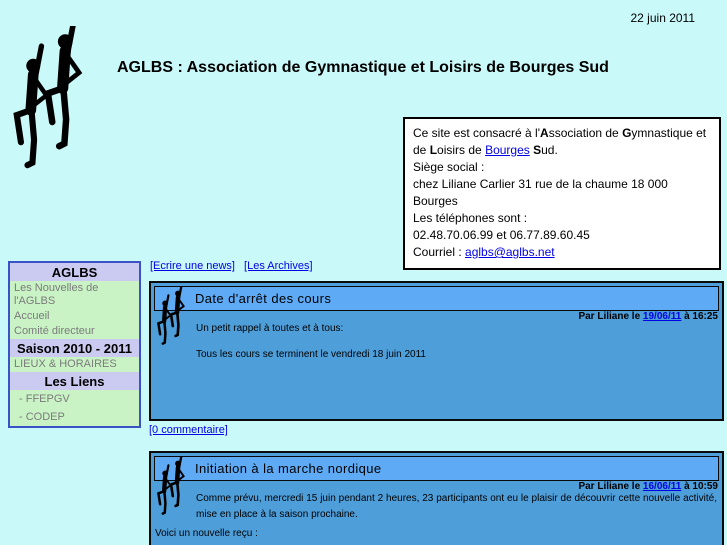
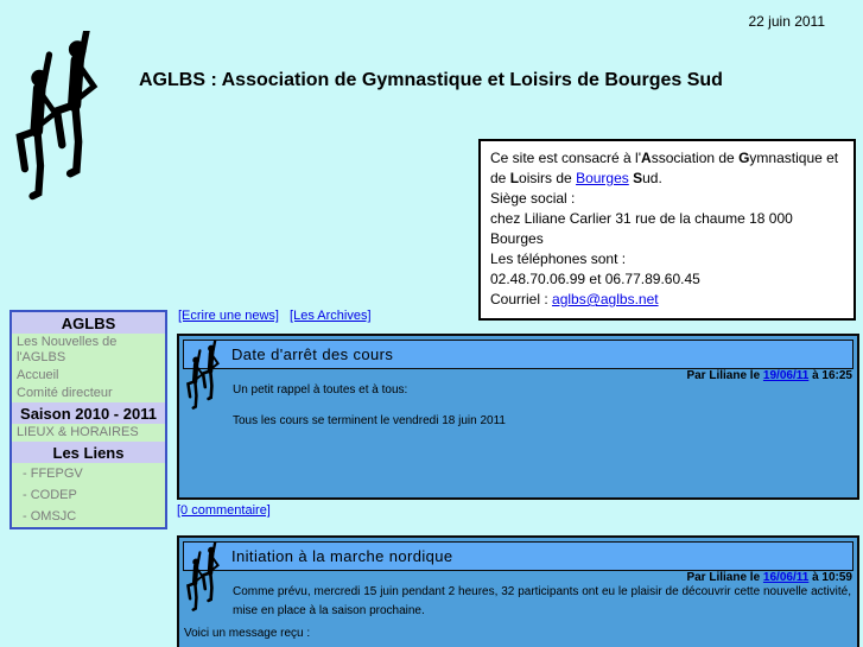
  22 juin 2011
  AGLBS : Association de Gymnastique et Loisirs de Bourges Sud
  Ce site est consacré à l'Association de Gymnastique et de Loisirs de Bourges Sud.
  Siège social :
  chez Liliane Carlier 31 rue de la chaume 18 000 Bourges
  Les téléphones sont :
  02.48.70.06.99 et 06.77.89.60.45
  Courriel : aglbs@aglbs.net
  AGLBS
  Les Nouvelles de l'AGLBS
  Accueil
  Comité directeur
  Saison 2010 - 2011
  LIEUX & HORAIRES
  Les Liens
  - FFEPGV
  - CODEP
+ - OMSJC
  [Ecrire une news] [Les Archives]
  Date d'arrêt des cours
  Par Liliane le 19/06/11 à 16:25
  Un petit rappel à toutes et à tous:
  Tous les cours se terminent le vendredi 18 juin 2011
  [0 commentaire]
  Initiation à la marche nordique
  Par Liliane le 16/06/11 à 10:59
- Comme prévu, mercredi 15 juin pendant 2 heures, 23 participants ont eu le plaisir de découvrir cette nouvelle activité, mise en place à la saison prochaine.
+ Comme prévu, mercredi 15 juin pendant 2 heures, 32 participants ont eu le plaisir de découvrir cette nouvelle activité, mise en place à la saison prochaine.
- Voici un nouvelle reçu :
+ Voici un message reçu :
